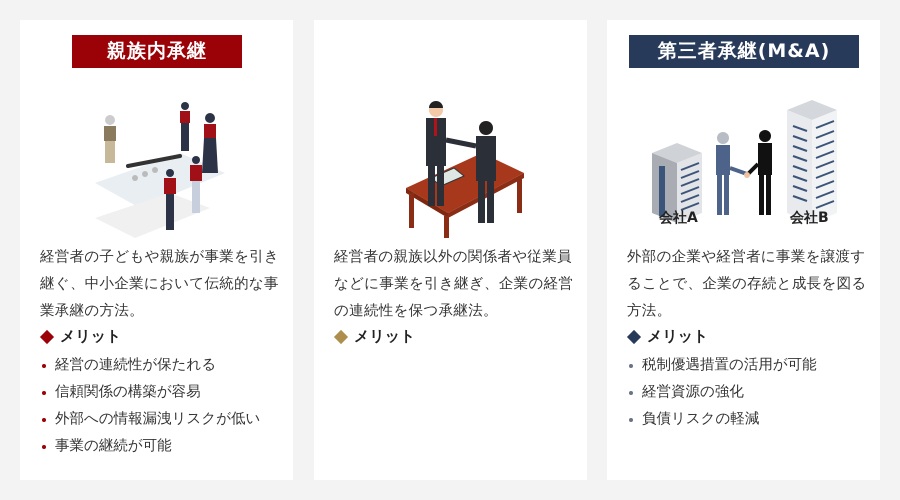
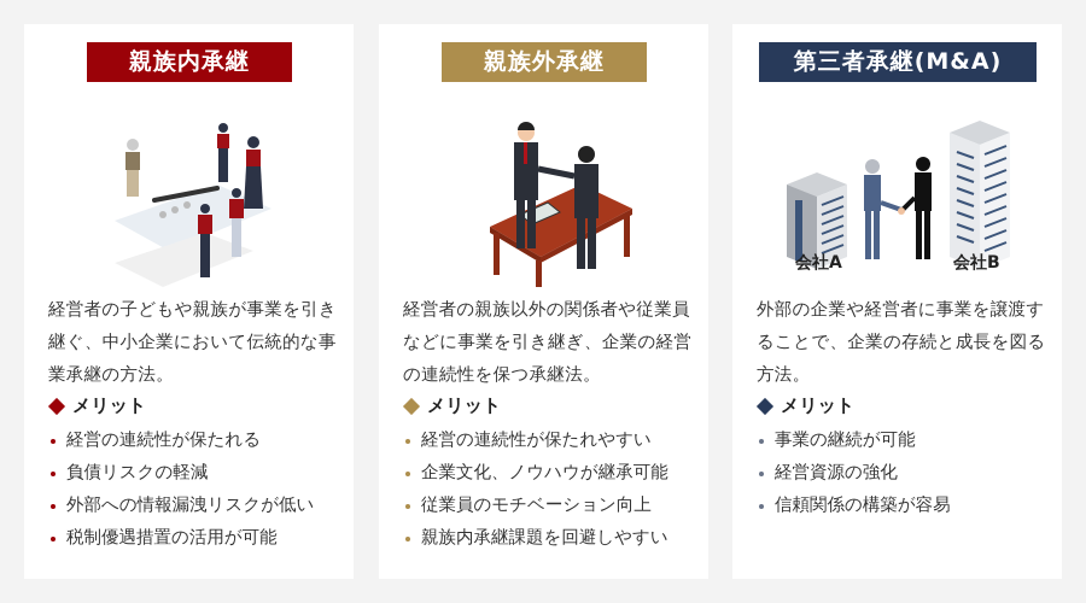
  親族内承継
  経営者の子どもや親族が事業を引き継ぐ、中小企業において伝統的な事業承継の方法。
  メリット
  経営の連続性が保たれる
- 信頼関係の構築が容易
+ 負債リスクの軽減
  外部への情報漏洩リスクが低い
- 事業の継続が可能
+ 税制優遇措置の活用が可能
+ 親族外承継
  経営者の親族以外の関係者や従業員などに事業を引き継ぎ、企業の経営の連続性を保つ承継法。
  メリット
+ 経営の連続性が保たれやすい
+ 企業文化、ノウハウが継承可能
+ 従業員のモチベーション向上
+ 親族内承継課題を回避しやすい
  第三者承継(M&A)
  会社A
  会社B
  外部の企業や経営者に事業を譲渡することで、企業の存続と成長を図る方法。
  メリット
- 税制優遇措置の活用が可能
+ 事業の継続が可能
  経営資源の強化
- 負債リスクの軽減
+ 信頼関係の構築が容易
